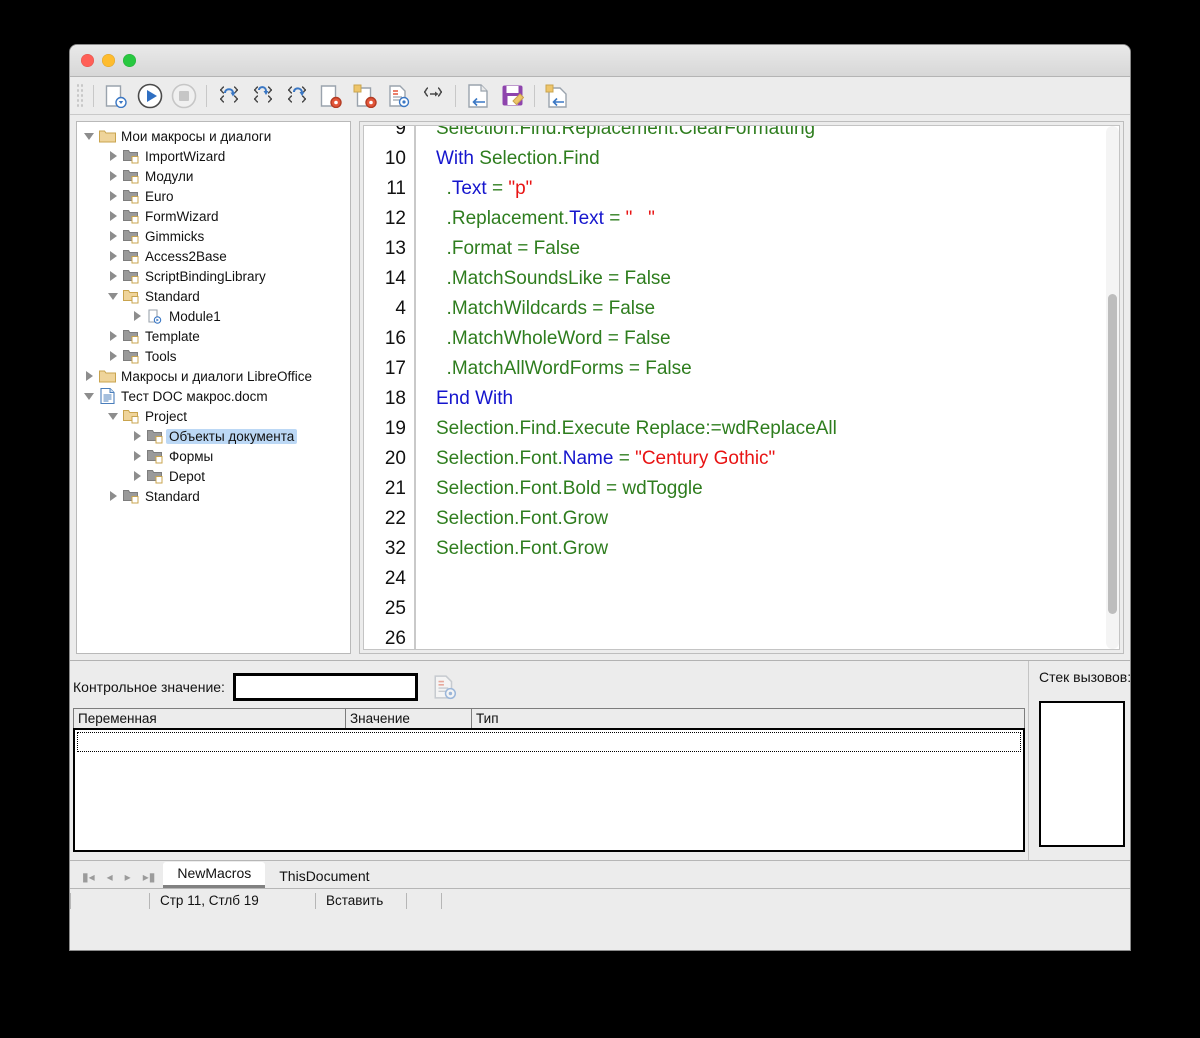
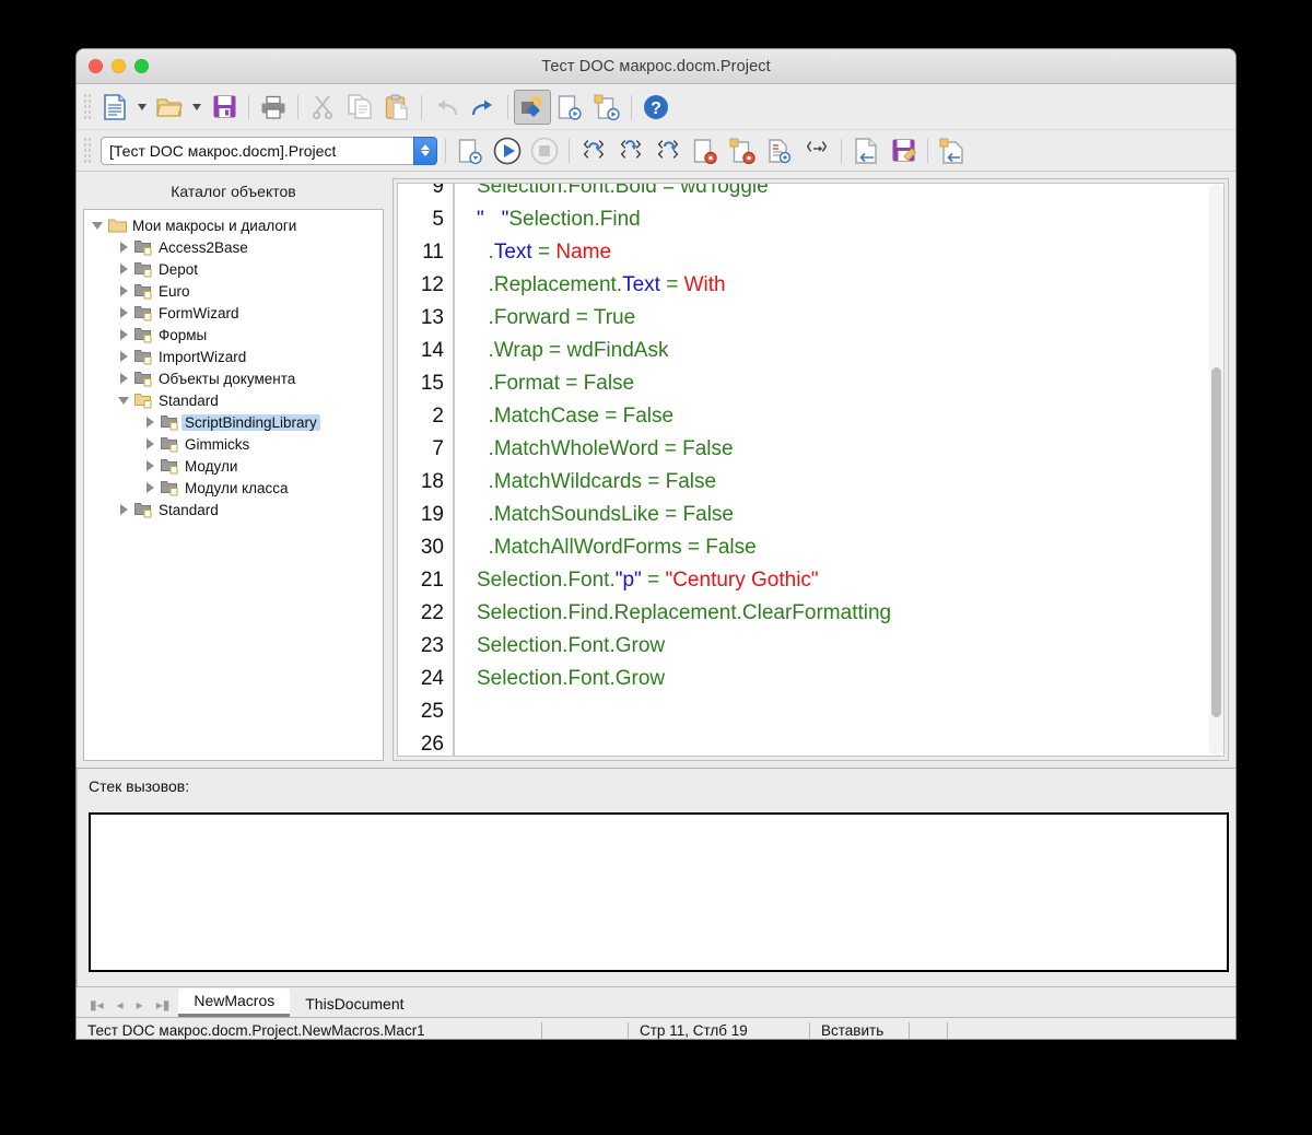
+ Тест DOC макрос.docm.Project
+ ?
+ [Тест DOC макрос.docm].Project
+ Каталог объектов
  Мои макросы и диалоги
- ImportWizard
+ Access2Base
- Модули
+ Depot
  Euro
  FormWizard
- Gimmicks
+ Формы
- Access2Base
+ ImportWizard
- ScriptBindingLibrary
+ Объекты документа
  Standard
- Module1
- Template
- Tools
- Макросы и диалоги LibreOffice
- Тест DOC макрос.docm
- Project
- Объекты документа
+ ScriptBindingLibrary
- Формы
+ Gimmicks
- Depot
+ Модули
+ Модули класса
  Standard
  9
- 10
+ 5
  11
  12
  13
  14
- 4
+ 15
- 16
+ 2
- 17
+ 7
  18
  19
- 20
+ 30
  21
  22
- 32
+ 23
  24
  25
  26
- Selection.Find.Replacement.ClearFormatting
+ Selection.Font.Bold = wdToggle
- With Selection.Find
+ " "Selection.Find
- .Text = "p"
+ .Text = Name
- .Replacement.Text = " "
+ .Replacement.Text = With
+ .Forward = True
+ .Wrap = wdFindAsk
  .Format = False
+ .MatchCase = False
- .MatchSoundsLike = False
+ .MatchWholeWord = False
  .MatchWildcards = False
- .MatchWholeWord = False
+ .MatchSoundsLike = False
  .MatchAllWordForms = False
- End With
- Selection.Find.Execute Replace:=wdReplaceAll
- Selection.Font.Name = "Century Gothic"
+ Selection.Font."p" = "Century Gothic"
- Selection.Font.Bold = wdToggle
+ Selection.Find.Replacement.ClearFormatting
  Selection.Font.Grow
  Selection.Font.Grow
- Контрольное значение:
- Переменная
- Значение
- Тип
  Стек вызовов:
  ▮◂
  ◂
  ▸
  ▸▮
  NewMacros
  ThisDocument
+ Тест DOC макрос.docm.Project.NewMacros.Macr1
  Стр 11, Стлб 19
  Вставить
